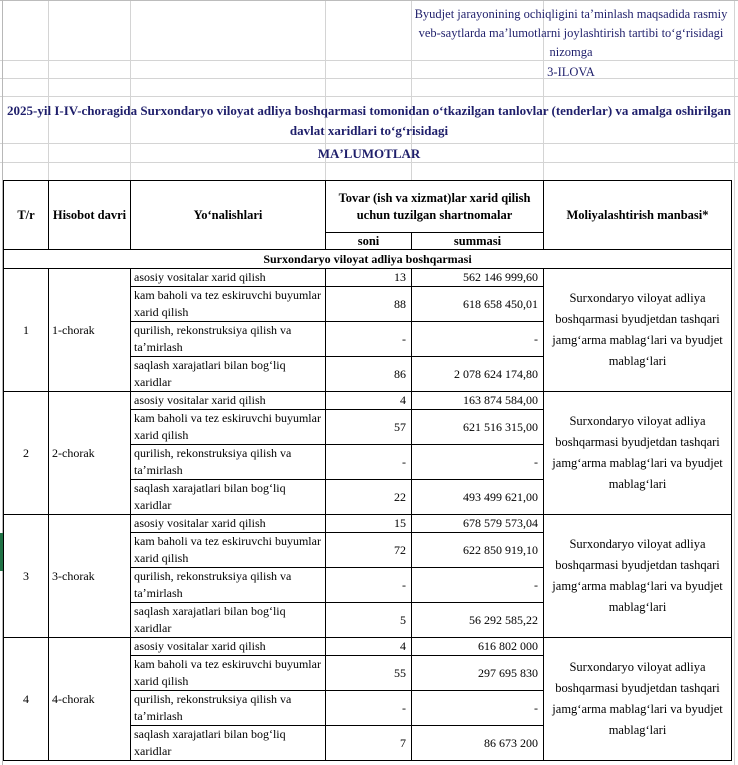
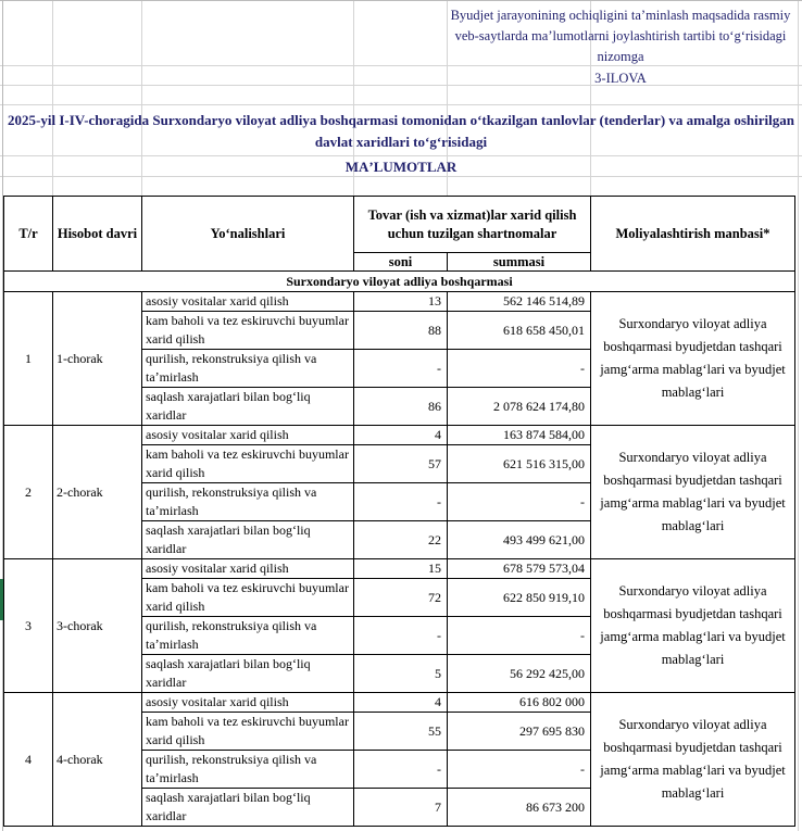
  Byudjet jarayonining ochiqligini taʼminlash maqsadida rasmiy veb-saytlarda maʼlumotlarni joylashtirish tartibi toʻgʻrisidagi nizomga
  3-ILOVA
  2025-yil I-IV-choragida Surxondaryo viloyat adliya boshqarmasi tomonidan oʻtkazilgan tanlovlar (tenderlar) va amalga oshirilgan davlat xaridlari toʻgʻrisidagi
  MAʼLUMOTLAR
  T/r	Hisobot davri	Yoʻnalishlari	Tovar (ish va xizmat)lar xarid qilish uchun tuzilgan shartnomalar	Moliyalashtirish manbasi*
  soni	summasi
  Surxondaryo viloyat adliya boshqarmasi
- 1	1-chorak	asosiy vositalar xarid qilish	13	562 146 999,60	Surxondaryo viloyat adliya boshqarmasi byudjetdan tashqari jamgʻarma mablagʻlari va byudjet mablagʻlari
+ 1	1-chorak	asosiy vositalar xarid qilish	13	562 146 514,89	Surxondaryo viloyat adliya boshqarmasi byudjetdan tashqari jamgʻarma mablagʻlari va byudjet mablagʻlari
  kam baholi va tez eskiruvchi buyumlar xarid qilish	88	618 658 450,01
  qurilish, rekonstruksiya qilish va taʼmirlash	-	-
  saqlash xarajatlari bilan bogʻliq xaridlar	86	2 078 624 174,80
  2	2-chorak	asosiy vositalar xarid qilish	4	163 874 584,00	Surxondaryo viloyat adliya boshqarmasi byudjetdan tashqari jamgʻarma mablagʻlari va byudjet mablagʻlari
  kam baholi va tez eskiruvchi buyumlar xarid qilish	57	621 516 315,00
  qurilish, rekonstruksiya qilish va taʼmirlash	-	-
  saqlash xarajatlari bilan bogʻliq xaridlar	22	493 499 621,00
  3	3-chorak	asosiy vositalar xarid qilish	15	678 579 573,04	Surxondaryo viloyat adliya boshqarmasi byudjetdan tashqari jamgʻarma mablagʻlari va byudjet mablagʻlari
  kam baholi va tez eskiruvchi buyumlar xarid qilish	72	622 850 919,10
  qurilish, rekonstruksiya qilish va taʼmirlash	-	-
- saqlash xarajatlari bilan bogʻliq xaridlar	5	56 292 585,22
+ saqlash xarajatlari bilan bogʻliq xaridlar	5	56 292 425,00
  4	4-chorak	asosiy vositalar xarid qilish	4	616 802 000	Surxondaryo viloyat adliya boshqarmasi byudjetdan tashqari jamgʻarma mablagʻlari va byudjet mablagʻlari
  kam baholi va tez eskiruvchi buyumlar xarid qilish	55	297 695 830
  qurilish, rekonstruksiya qilish va taʼmirlash	-	-
  saqlash xarajatlari bilan bogʻliq xaridlar	7	86 673 200
